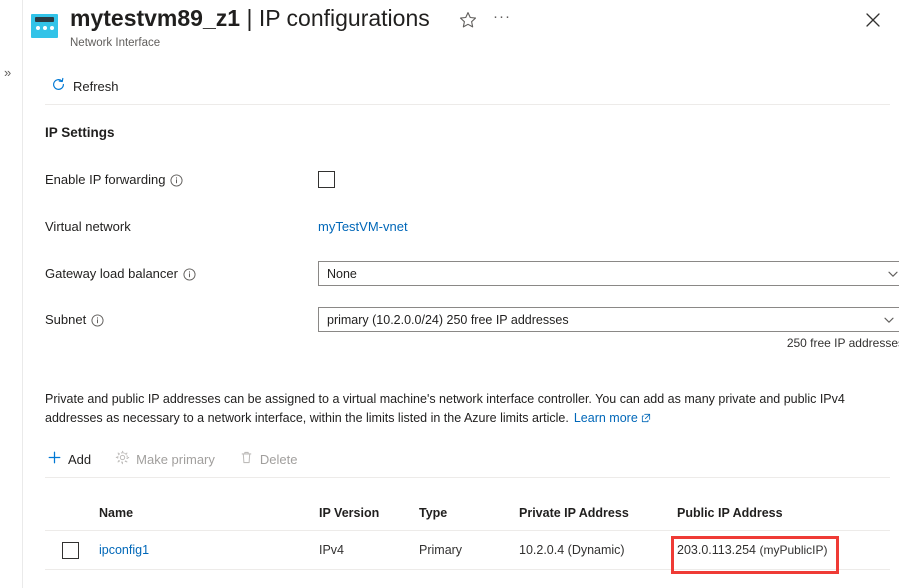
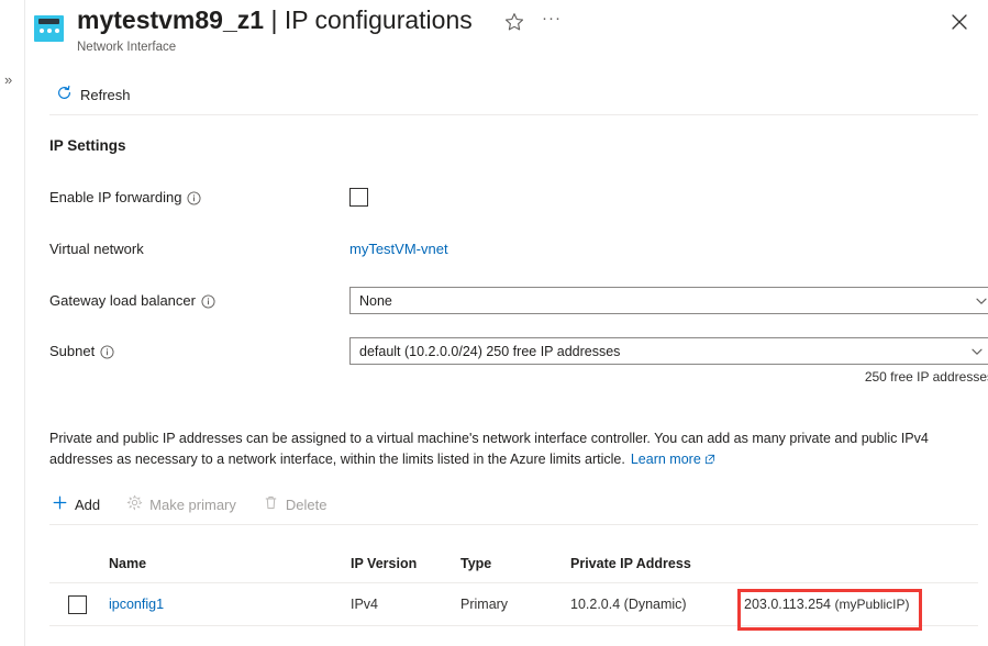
  »
  mytestvm89_z1 | IP configurations
  Network Interface
  ···
  Refresh
  IP Settings
  Enable IP forwarding
  Virtual network
  myTestVM-vnet
  Gateway load balancer
  None
  Subnet
- primary (10.2.0.0/24) 250 free IP addresses
+ default (10.2.0.0/24) 250 free IP addresses
  250 free IP addresse
  Private and public IP addresses can be assigned to a virtual machine's network interface controller. You can add as many private and public IPv4 addresses as necessary to a network interface, within the limits listed in the Azure limits article. Learn more
  Add
  Make primary
  Delete
  Name
  IP Version
  Type
  Private IP Address
- Public IP Address
  ipconfig1
  IPv4
  Primary
  10.2.0.4 (Dynamic)
  203.0.113.254 (myPublicIP)
